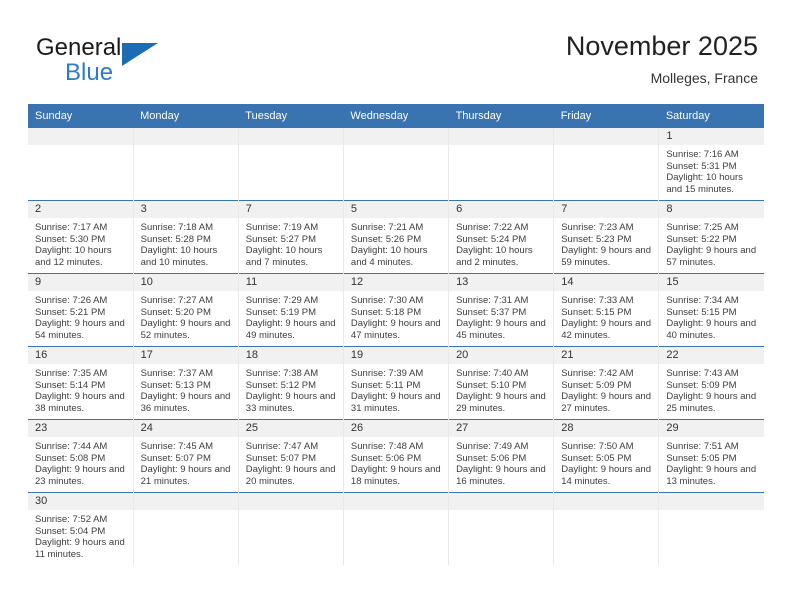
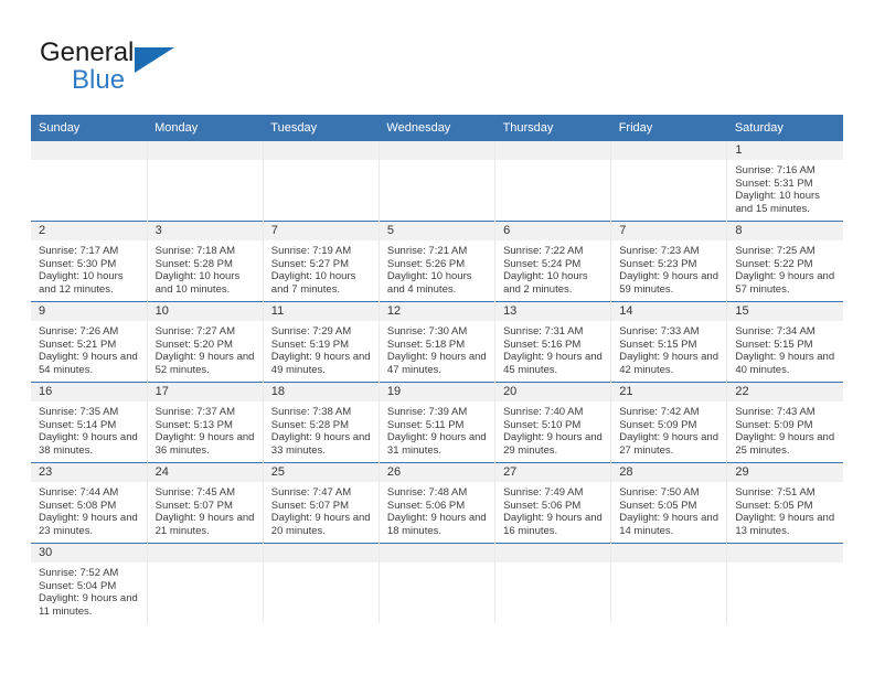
  General
  Blue
- November 2025
- Molleges, France
  Sunday	Monday	Tuesday	Wednesday	Thursday	Friday	Saturday
  						1Sunrise: 7:16 AMSunset: 5:31 PMDaylight: 10 hours and 15 minutes.
  2Sunrise: 7:17 AMSunset: 5:30 PMDaylight: 10 hours and 12 minutes.	3Sunrise: 7:18 AMSunset: 5:28 PMDaylight: 10 hours and 10 minutes.	7Sunrise: 7:19 AMSunset: 5:27 PMDaylight: 10 hours and 7 minutes.	5Sunrise: 7:21 AMSunset: 5:26 PMDaylight: 10 hours and 4 minutes.	6Sunrise: 7:22 AMSunset: 5:24 PMDaylight: 10 hours and 2 minutes.	7Sunrise: 7:23 AMSunset: 5:23 PMDaylight: 9 hours and 59 minutes.	8Sunrise: 7:25 AMSunset: 5:22 PMDaylight: 9 hours and 57 minutes.
- 9Sunrise: 7:26 AMSunset: 5:21 PMDaylight: 9 hours and 54 minutes.	10Sunrise: 7:27 AMSunset: 5:20 PMDaylight: 9 hours and 52 minutes.	11Sunrise: 7:29 AMSunset: 5:19 PMDaylight: 9 hours and 49 minutes.	12Sunrise: 7:30 AMSunset: 5:18 PMDaylight: 9 hours and 47 minutes.	13Sunrise: 7:31 AMSunset: 5:37 PMDaylight: 9 hours and 45 minutes.	14Sunrise: 7:33 AMSunset: 5:15 PMDaylight: 9 hours and 42 minutes.	15Sunrise: 7:34 AMSunset: 5:15 PMDaylight: 9 hours and 40 minutes.
+ 9Sunrise: 7:26 AMSunset: 5:21 PMDaylight: 9 hours and 54 minutes.	10Sunrise: 7:27 AMSunset: 5:20 PMDaylight: 9 hours and 52 minutes.	11Sunrise: 7:29 AMSunset: 5:19 PMDaylight: 9 hours and 49 minutes.	12Sunrise: 7:30 AMSunset: 5:18 PMDaylight: 9 hours and 47 minutes.	13Sunrise: 7:31 AMSunset: 5:16 PMDaylight: 9 hours and 45 minutes.	14Sunrise: 7:33 AMSunset: 5:15 PMDaylight: 9 hours and 42 minutes.	15Sunrise: 7:34 AMSunset: 5:15 PMDaylight: 9 hours and 40 minutes.
- 16Sunrise: 7:35 AMSunset: 5:14 PMDaylight: 9 hours and 38 minutes.	17Sunrise: 7:37 AMSunset: 5:13 PMDaylight: 9 hours and 36 minutes.	18Sunrise: 7:38 AMSunset: 5:12 PMDaylight: 9 hours and 33 minutes.	19Sunrise: 7:39 AMSunset: 5:11 PMDaylight: 9 hours and 31 minutes.	20Sunrise: 7:40 AMSunset: 5:10 PMDaylight: 9 hours and 29 minutes.	21Sunrise: 7:42 AMSunset: 5:09 PMDaylight: 9 hours and 27 minutes.	22Sunrise: 7:43 AMSunset: 5:09 PMDaylight: 9 hours and 25 minutes.
+ 16Sunrise: 7:35 AMSunset: 5:14 PMDaylight: 9 hours and 38 minutes.	17Sunrise: 7:37 AMSunset: 5:13 PMDaylight: 9 hours and 36 minutes.	18Sunrise: 7:38 AMSunset: 5:28 PMDaylight: 9 hours and 33 minutes.	19Sunrise: 7:39 AMSunset: 5:11 PMDaylight: 9 hours and 31 minutes.	20Sunrise: 7:40 AMSunset: 5:10 PMDaylight: 9 hours and 29 minutes.	21Sunrise: 7:42 AMSunset: 5:09 PMDaylight: 9 hours and 27 minutes.	22Sunrise: 7:43 AMSunset: 5:09 PMDaylight: 9 hours and 25 minutes.
  23Sunrise: 7:44 AMSunset: 5:08 PMDaylight: 9 hours and 23 minutes.	24Sunrise: 7:45 AMSunset: 5:07 PMDaylight: 9 hours and 21 minutes.	25Sunrise: 7:47 AMSunset: 5:07 PMDaylight: 9 hours and 20 minutes.	26Sunrise: 7:48 AMSunset: 5:06 PMDaylight: 9 hours and 18 minutes.	27Sunrise: 7:49 AMSunset: 5:06 PMDaylight: 9 hours and 16 minutes.	28Sunrise: 7:50 AMSunset: 5:05 PMDaylight: 9 hours and 14 minutes.	29Sunrise: 7:51 AMSunset: 5:05 PMDaylight: 9 hours and 13 minutes.
  30Sunrise: 7:52 AMSunset: 5:04 PMDaylight: 9 hours and 11 minutes.
